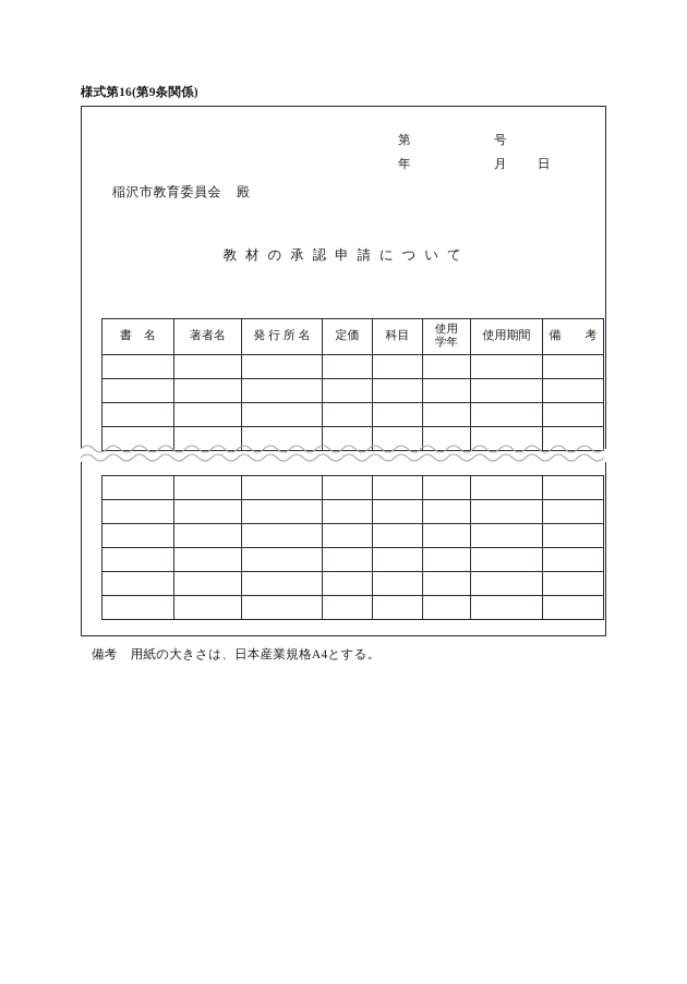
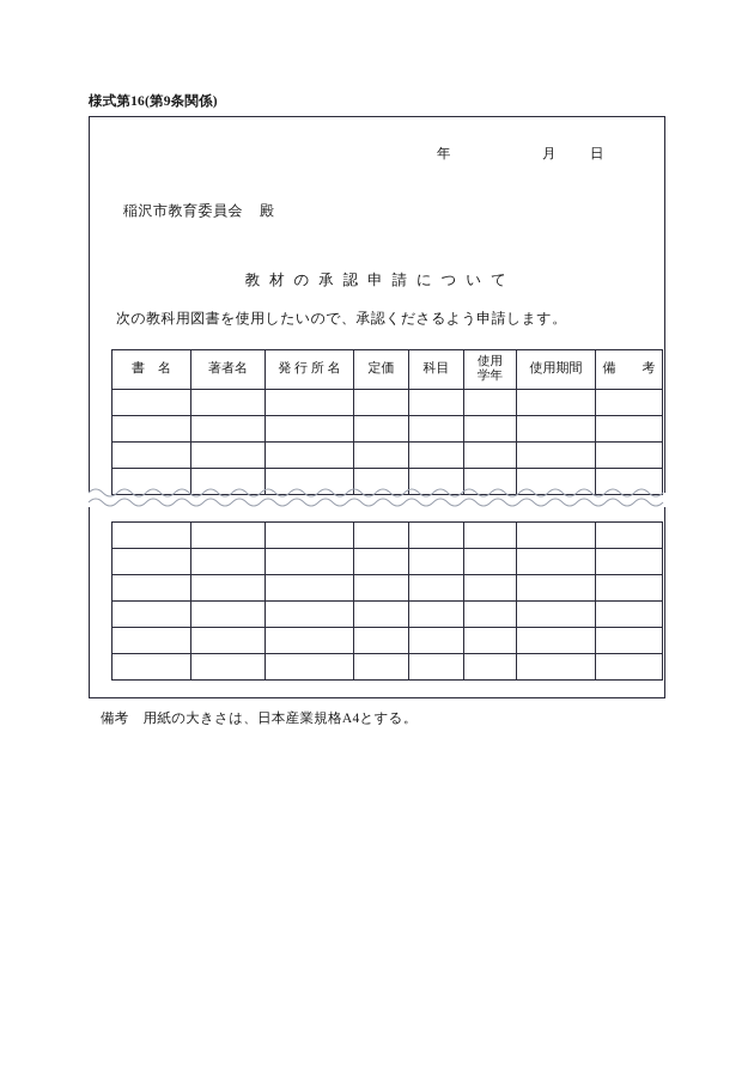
  様式第16(第9条関係)
- 第
- 号
  年
  月
  日
  稲沢市教育委員会 殿
  教 材 の 承 認 申 請 に つ い て
+ 次の教科用図書を使用したいので、承認くださるよう申請します。
  書 名	著者名	発 行 所 名	定価	科目	使用 学年	使用期間	備 考
  備考 用紙の大きさは、日本産業規格A4とする。
